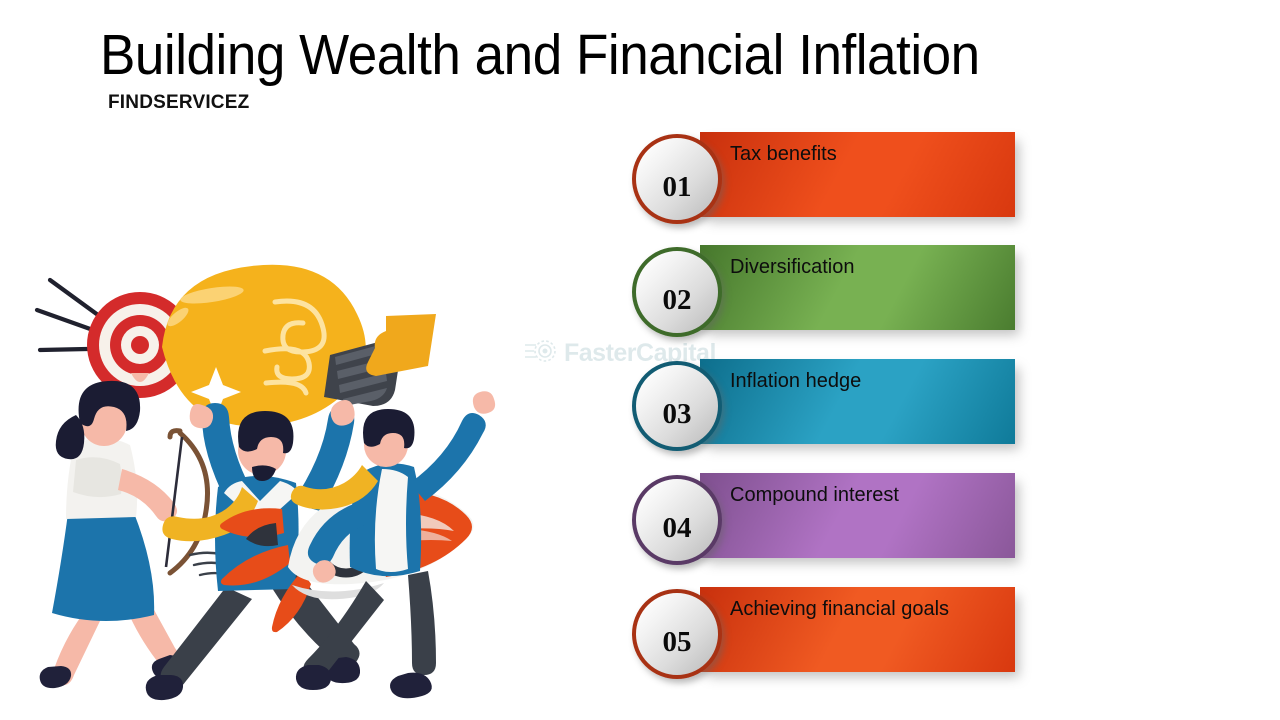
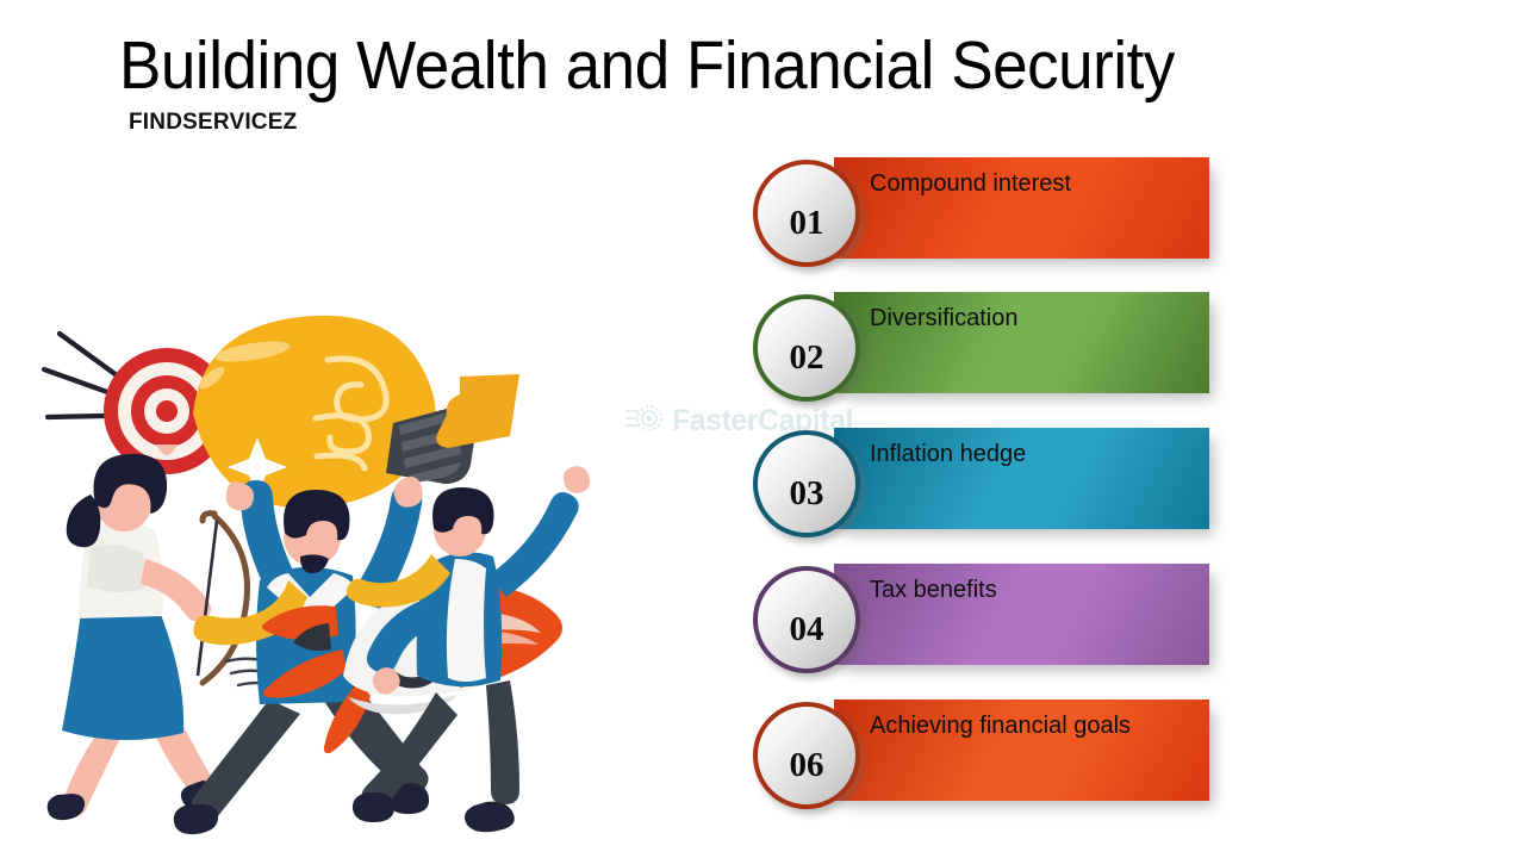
- Building Wealth and Financial Inflation
+ Building Wealth and Financial Security
  FINDSERVICEZ
  FasterCapital
- Tax benefits
+ Compound interest
  01
  Diversification
  02
  Inflation hedge
  03
- Compound interest
+ Tax benefits
  04
  Achieving financial goals
- 05
+ 06
